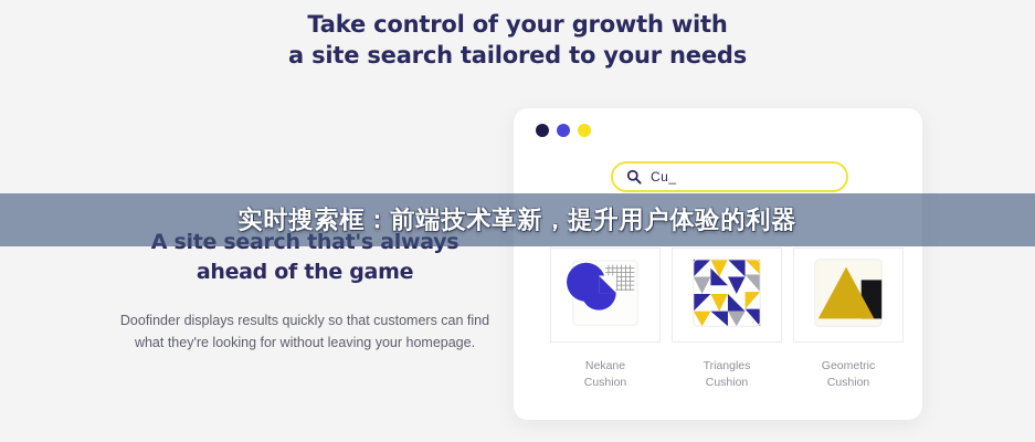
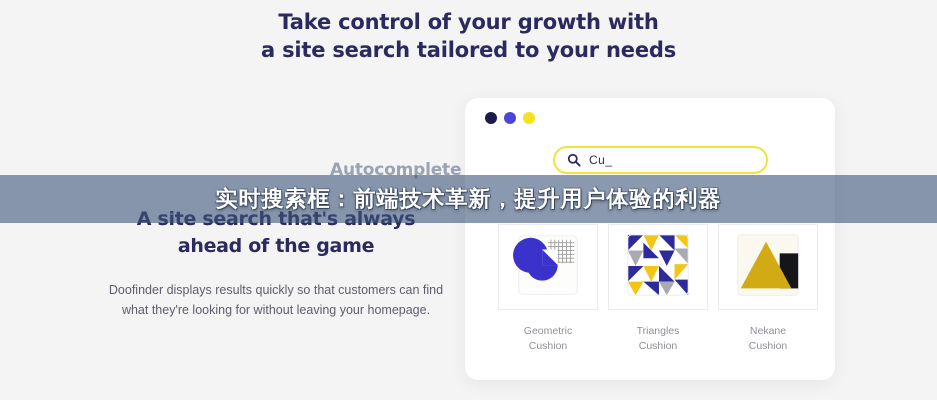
  Take control of your growth with
  a site search tailored to your needs
+ Autocomplete
  A site search that's always
  ahead of the game
  Doofinder displays results quickly so that customers can find
  what they're looking for without leaving your homepage.
  Cu_
- Nekane
+ Geometric
  Cushion
  Triangles
  Cushion
- Geometric
+ Nekane
  Cushion
  实时搜索框：前端技术革新，提升用户体验的利器
